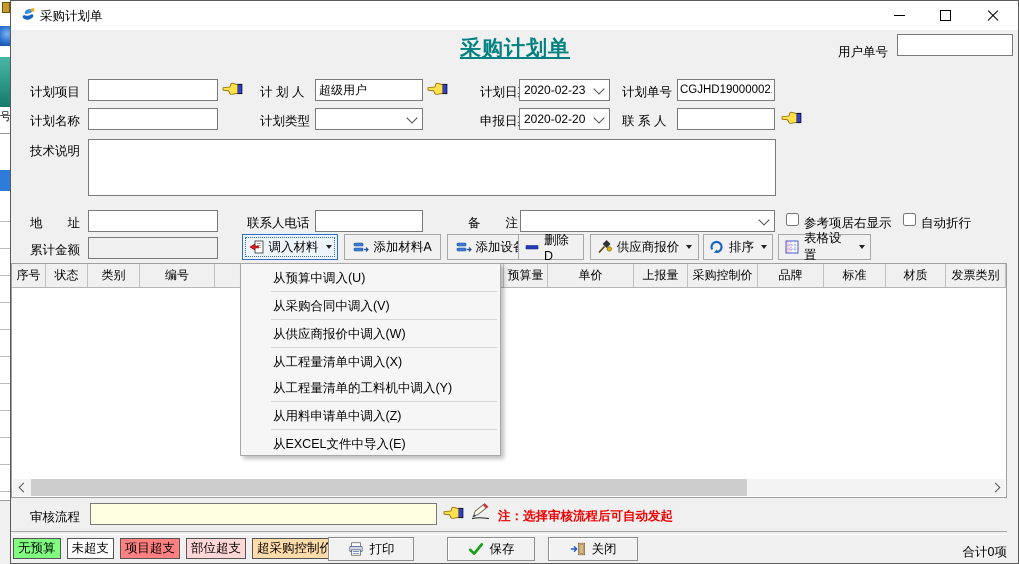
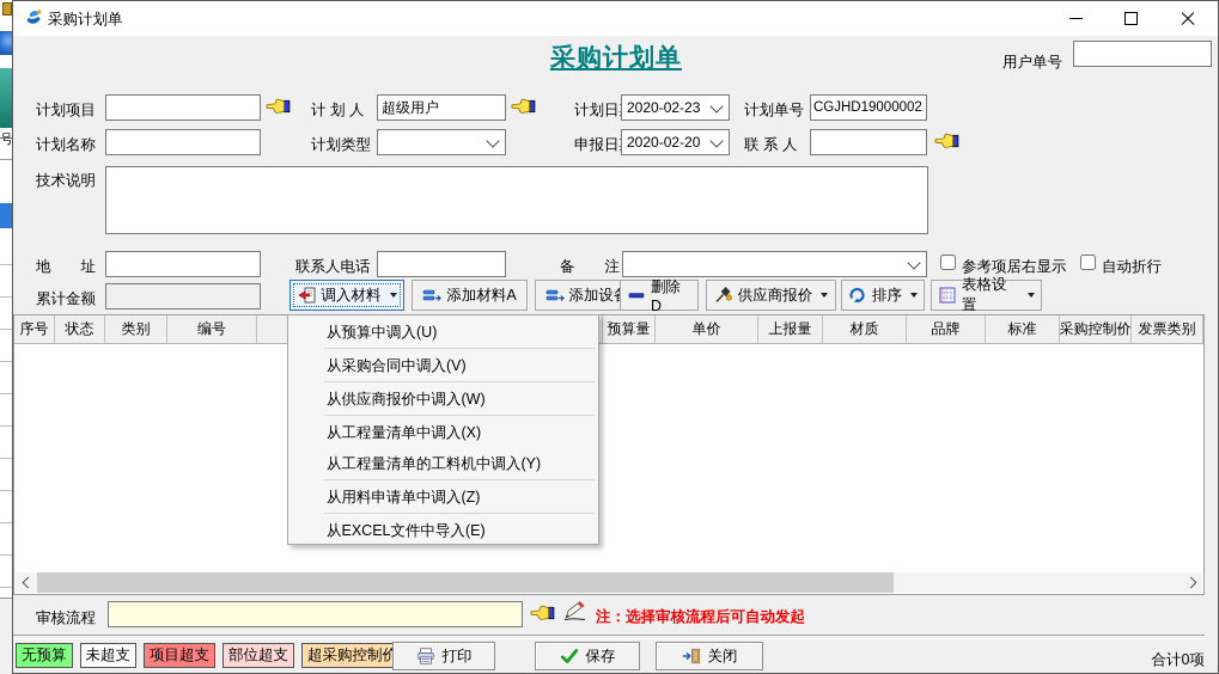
  号
  采购计划单
  采购计划单
  用户单号
  计划项目
  计 划 人
  超级用户
  计划日
  2020-02-23
  计划单号
  CGJHD19000002
  计划名称
  计划类型
  申报日
  2020-02-20
  联 系 人
  技术说明
  地 址
  联系人电话
  备 注
  参考项居右显示
  自动折行
  累计金额
  调入材料
  添加材料A
  添加设
  删除D
  供应商报价
  排序
  表格设置
  序号
  状态
  类别
  编号
  预算量
  单价
  上报量
- 采购控制价
+ 材质
  品牌
  标准
- 材质
+ 采购控制价
  发票类别
  从预算中调入(U)
  从采购合同中调入(V)
  从供应商报价中调入(W)
  从工程量清单中调入(X)
  从工程量清单的工料机中调入(Y)
  从用料申请单中调入(Z)
  从EXCEL文件中导入(E)
  审核流程
  注：选择审核流程后可自动发起
  无预算
  未超支
  项目超支
  部位超支
  超采购控制价
  打印
  保存
  关闭
  合计0项
